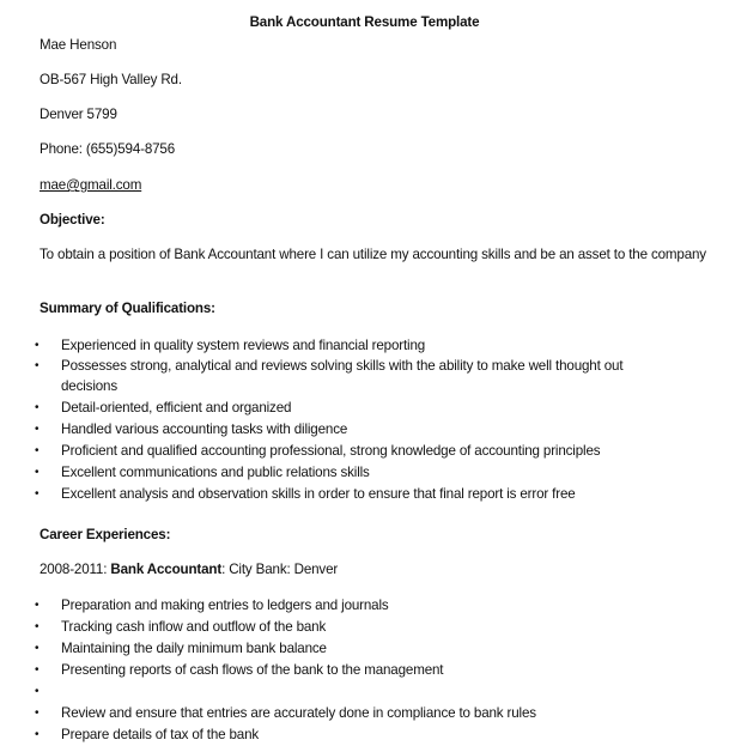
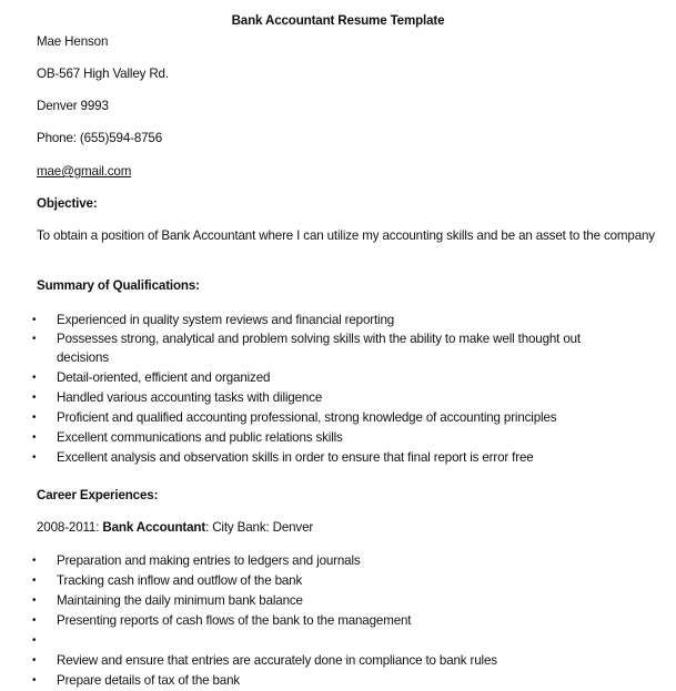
  Bank Accountant Resume Template
  Mae Henson
  OB-567 High Valley Rd.
- Denver 5799
+ Denver 9993
  Phone: (655)594-8756
  mae@gmail.com
  Objective:
  To obtain a position of Bank Accountant where I can utilize my accounting skills and be an asset to the company
  Summary of Qualifications:
  •
  Experienced in quality system reviews and financial reporting
  •
- Possesses strong, analytical and reviews solving skills with the ability to make well thought out
+ Possesses strong, analytical and problem solving skills with the ability to make well thought out
  decisions
  •
  Detail-oriented, efficient and organized
  •
  Handled various accounting tasks with diligence
  •
  Proficient and qualified accounting professional, strong knowledge of accounting principles
  •
  Excellent communications and public relations skills
  •
  Excellent analysis and observation skills in order to ensure that final report is error free
  Career Experiences:
  2008-2011: Bank Accountant: City Bank: Denver
  •
  Preparation and making entries to ledgers and journals
  •
  Tracking cash inflow and outflow of the bank
  •
  Maintaining the daily minimum bank balance
  •
  Presenting reports of cash flows of the bank to the management
  •
  •
  Review and ensure that entries are accurately done in compliance to bank rules
  •
  Prepare details of tax of the bank
